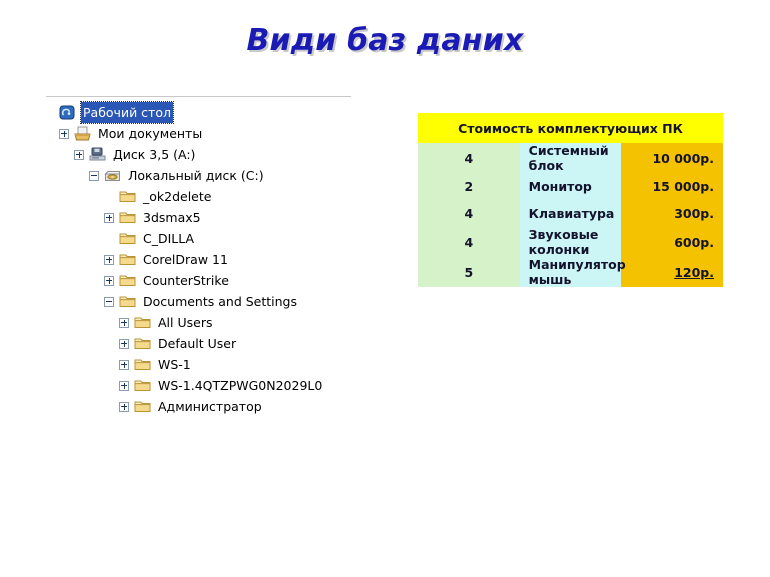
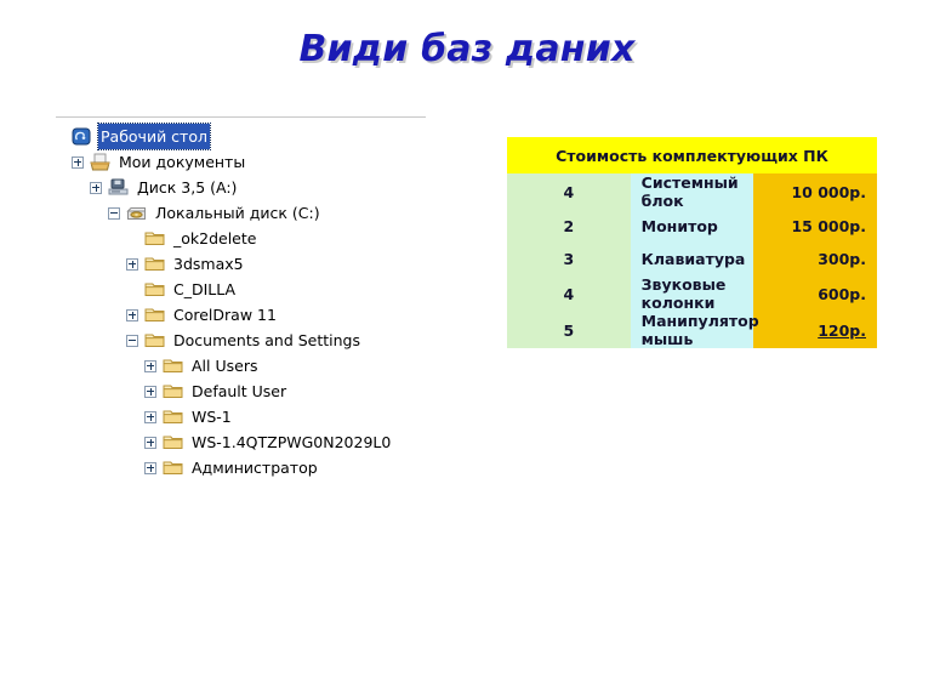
  Види баз даних
  Рабочий стол
  Мои документы
  Диск 3,5 (A:)
  Локальный диск (C:)
  _ok2delete
  3dsmax5
  C_DILLA
  CorelDraw 11
- CounterStrike
  Documents and Settings
  All Users
  Default User
  WS-1
  WS-1.4QTZPWG0N2029L0
  Администратор
  Стоимость комплектующих ПК
  4	Системный блок	10 000р.
  2	Монитор	15 000р.
- 4	Клавиатура	300р.
+ 3	Клавиатура	300р.
  4	Звуковые колонки	600р.
  5	Манипулятор мышь	120р.
